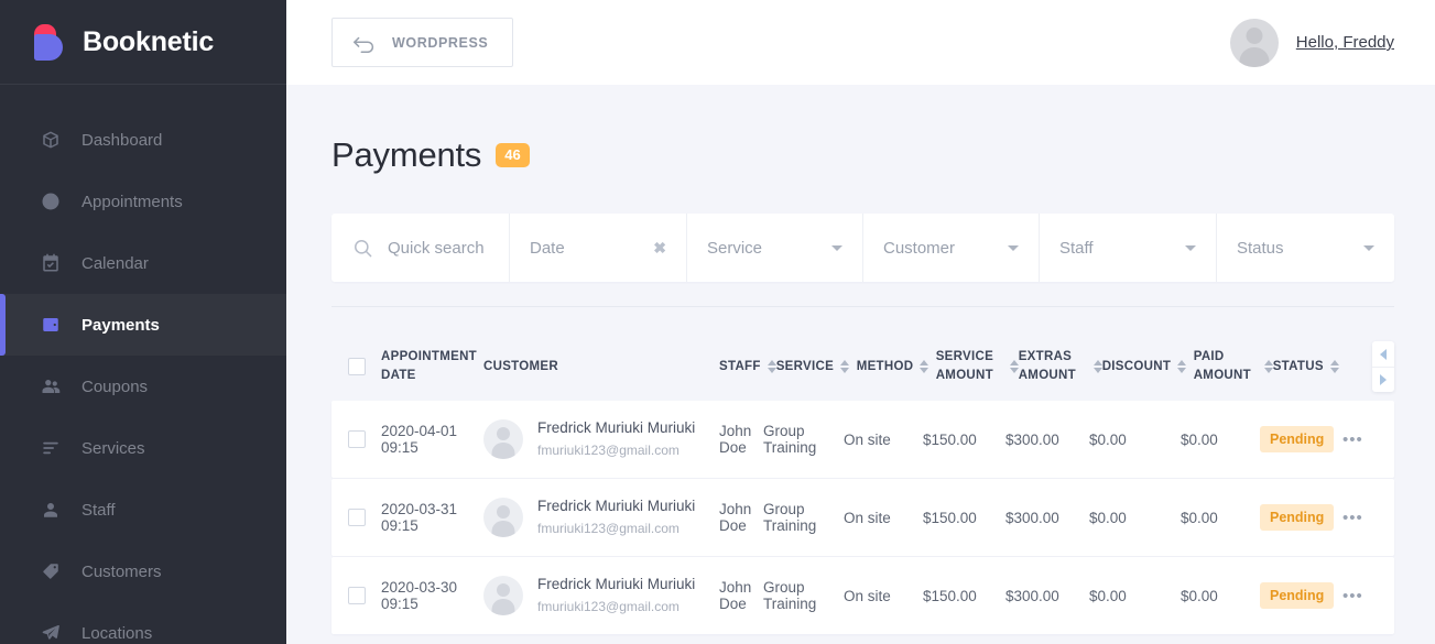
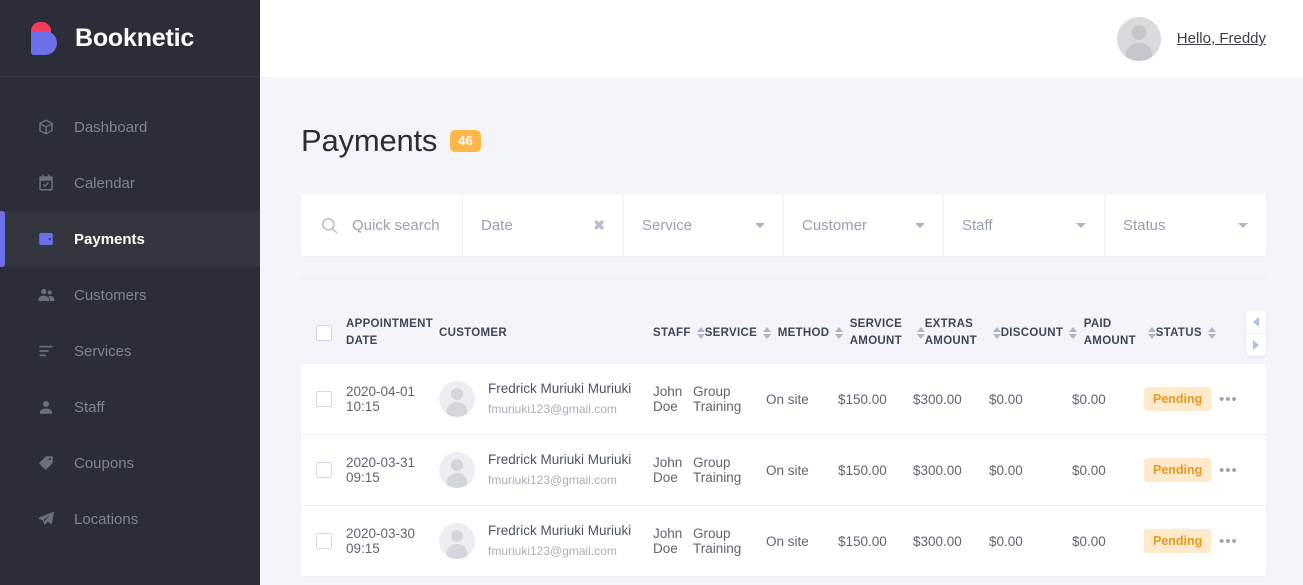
  Booknetic
  Dashboard
- Appointments
  Calendar
  Payments
- Coupons
+ Customers
  Services
  Staff
- Customers
+ Coupons
  Locations
- WORDPRESS
  Hello, Freddy
  Payments
  46
  Quick search
  Date
  ✖
  Service
  Customer
  Staff
  Status
  APPOINTMENT DATE
  CUSTOMER
  STAFF
  SERVICE
  METHOD
  SERVICE AMOUNT
  EXTRAS AMOUNT
  DISCOUNT
  PAID AMOUNT
  STATUS
- 2020-04-01 09:15
+ 2020-04-01 10:15
  Fredrick Muriuki Muriuki
  fmuriuki123@gmail.com
  John Doe
  Group Training
  On site
  $150.00
  $300.00
  $0.00
  $0.00
  Pending
  •••
  2020-03-31 09:15
  Fredrick Muriuki Muriuki
  fmuriuki123@gmail.com
  John Doe
  Group Training
  On site
  $150.00
  $300.00
  $0.00
  $0.00
  Pending
  •••
  2020-03-30 09:15
  Fredrick Muriuki Muriuki
  fmuriuki123@gmail.com
  John Doe
  Group Training
  On site
  $150.00
  $300.00
  $0.00
  $0.00
  Pending
  •••
